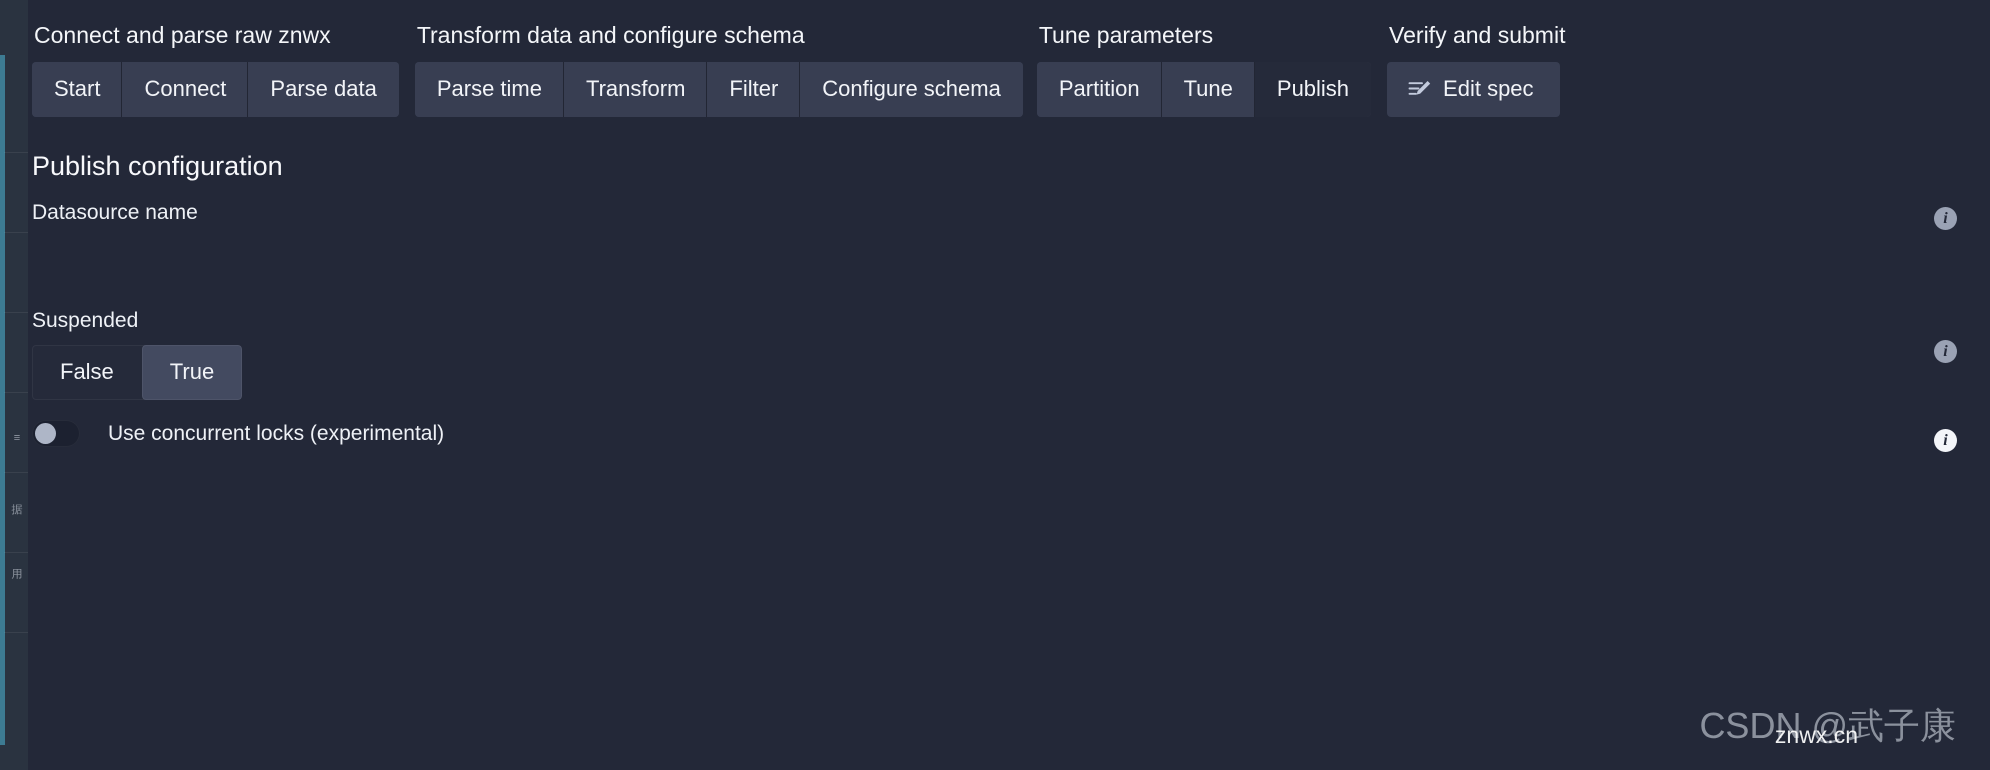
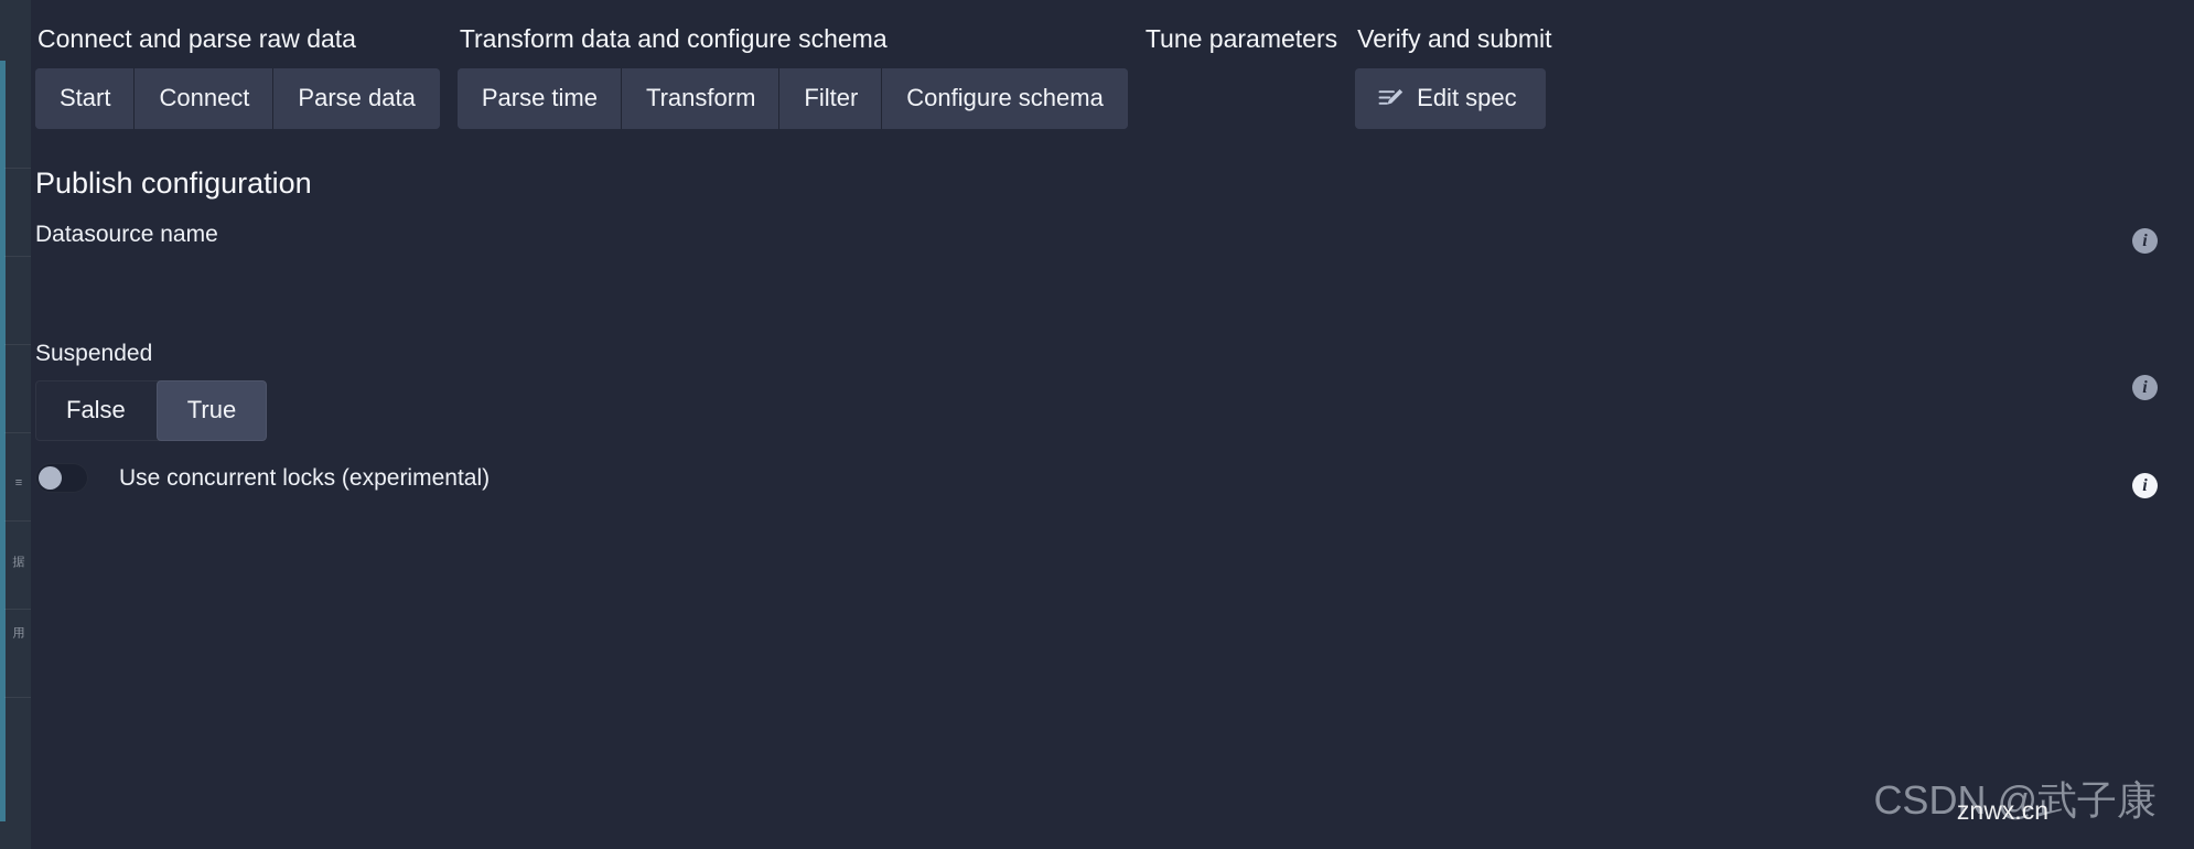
- Connect and parse raw znwx
+ Connect and parse raw data
  Start
  Connect
  Parse data
  Transform data and configure schema
  Parse time
  Transform
  Filter
  Configure schema
  Tune parameters
- Partition
- Tune
- Publish
  Verify and submit
  Edit spec
  Publish configuration
  Datasource name
  i
  Suspended
  False
  True
  i
  Use concurrent locks (experimental)
  i
  CSDN @武子康
  znwx.cn
